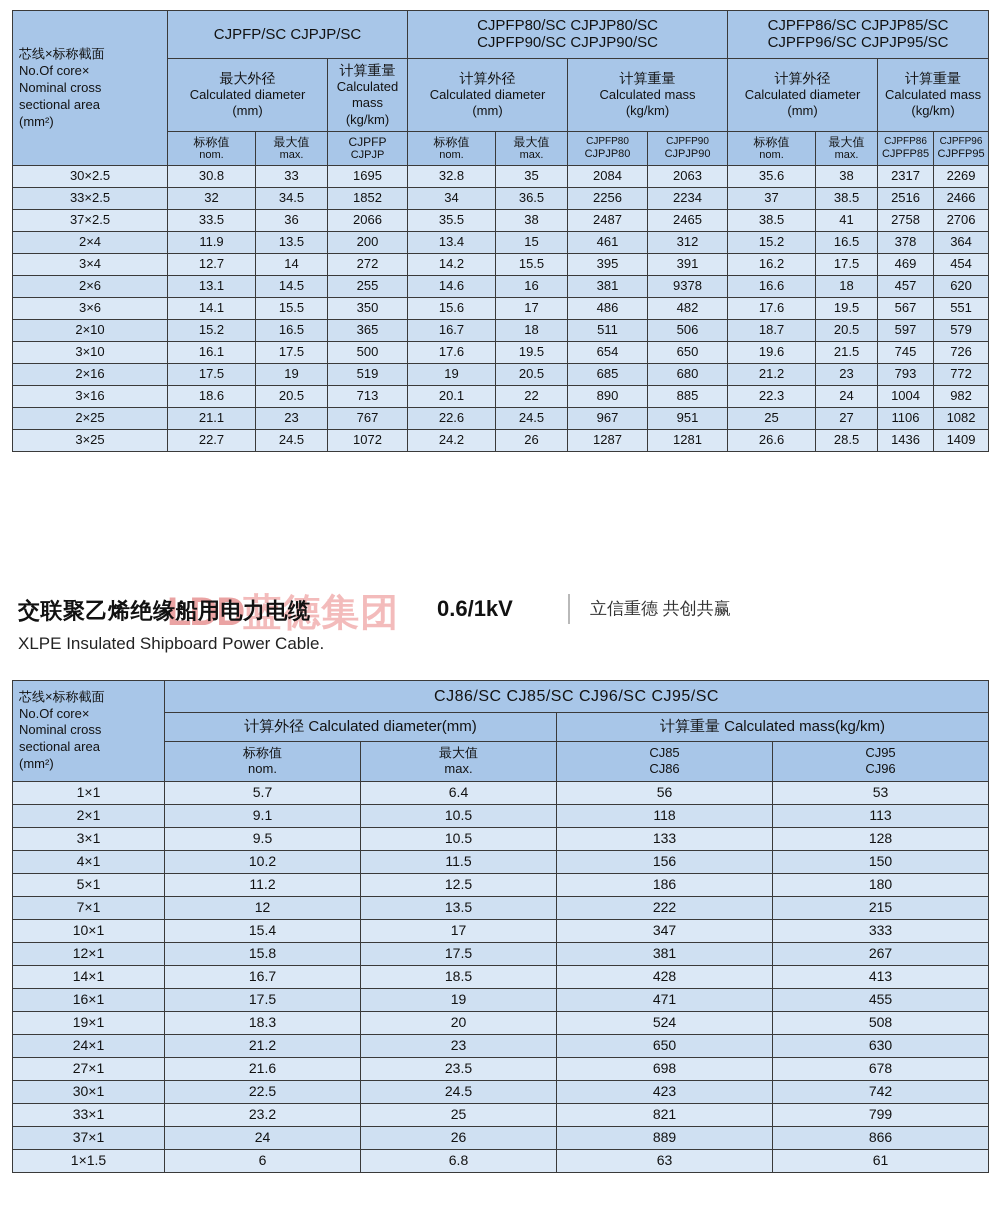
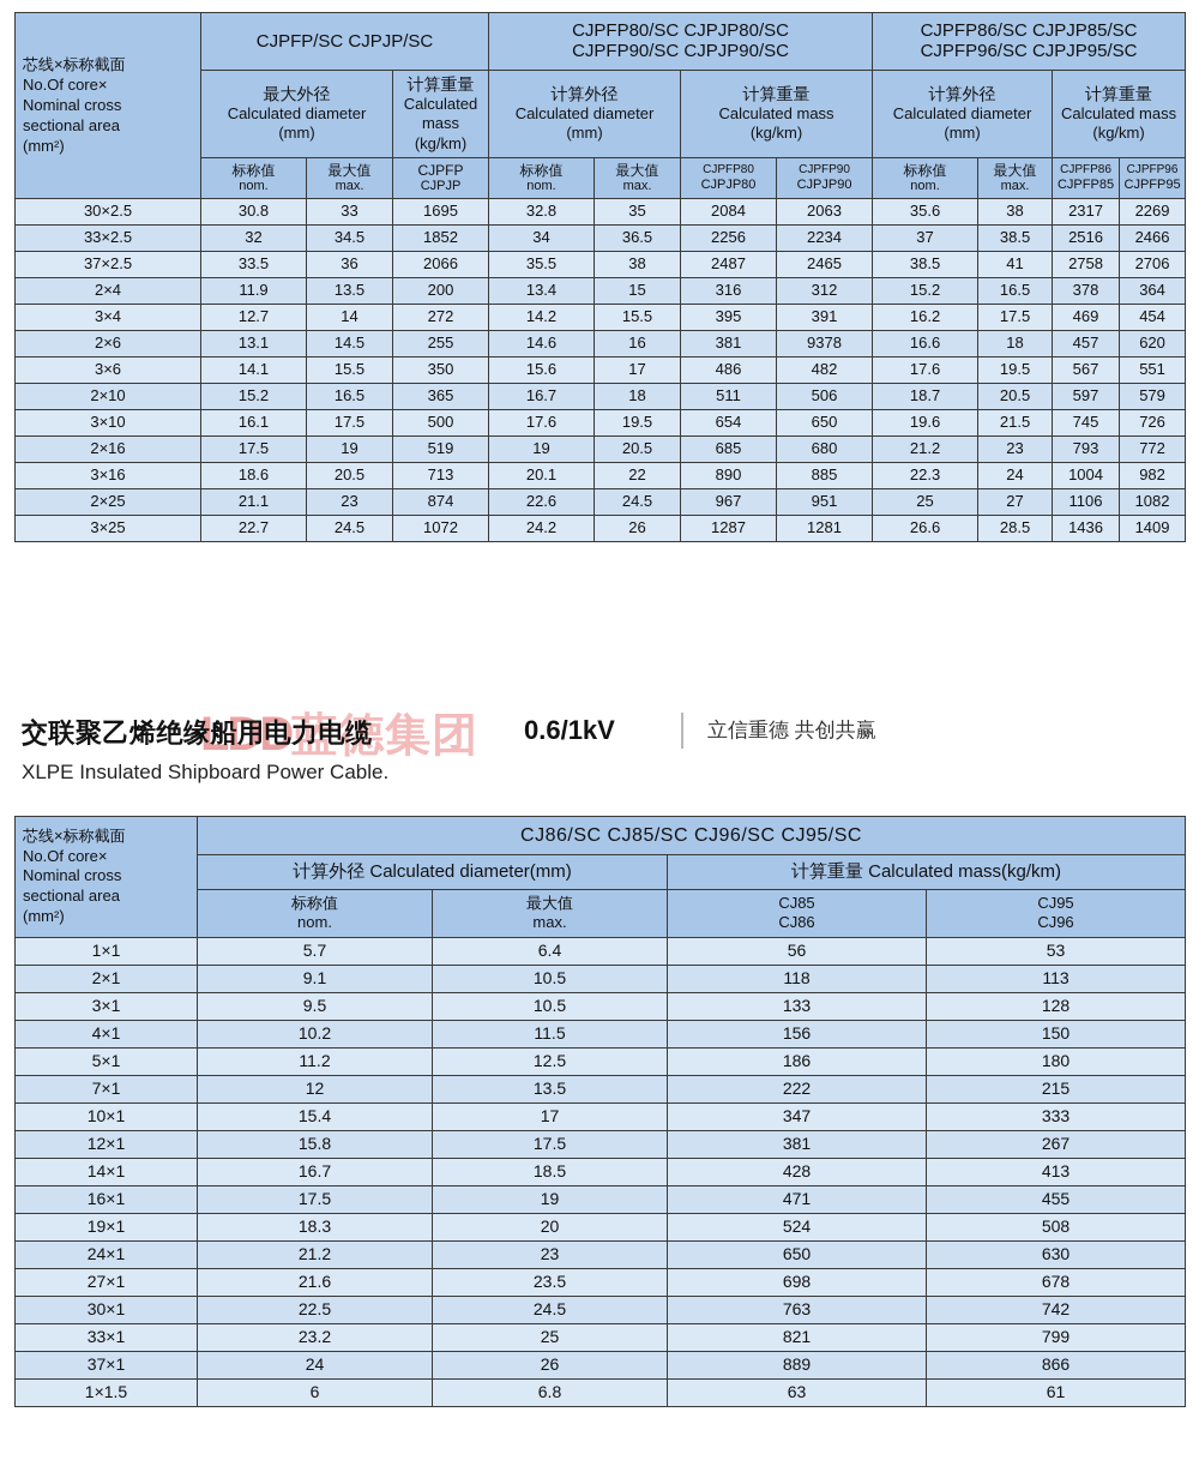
  芯线×标称截面 No.Of core× Nominal cross sectional area (mm²)	CJPFP/SC CJPJP/SC	CJPFP80/SC CJPJP80/SC CJPFP90/SC CJPJP90/SC	CJPFP86/SC CJPJP85/SC CJPFP96/SC CJPJP95/SC
  最大外径 Calculated diameter (mm)	计算重量 Calculated mass (kg/km)	计算外径 Calculated diameter (mm)	计算重量 Calculated mass (kg/km)	计算外径 Calculated diameter (mm)	计算重量 Calculated mass (kg/km)
  标称值 nom.	最大值 max.	CJPFP CJPJP	标称值 nom.	最大值 max.	CJPFP80 CJPJP80	CJPFP90 CJPJP90	标称值 nom.	最大值 max.	CJPFP86 CJPFP85	CJPFP96 CJPFP95
  30×2.5	30.8	33	1695	32.8	35	2084	2063	35.6	38	2317	2269
  33×2.5	32	34.5	1852	34	36.5	2256	2234	37	38.5	2516	2466
  37×2.5	33.5	36	2066	35.5	38	2487	2465	38.5	41	2758	2706
- 2×4	11.9	13.5	200	13.4	15	461	312	15.2	16.5	378	364
+ 2×4	11.9	13.5	200	13.4	15	316	312	15.2	16.5	378	364
  3×4	12.7	14	272	14.2	15.5	395	391	16.2	17.5	469	454
  2×6	13.1	14.5	255	14.6	16	381	9378	16.6	18	457	620
  3×6	14.1	15.5	350	15.6	17	486	482	17.6	19.5	567	551
  2×10	15.2	16.5	365	16.7	18	511	506	18.7	20.5	597	579
  3×10	16.1	17.5	500	17.6	19.5	654	650	19.6	21.5	745	726
  2×16	17.5	19	519	19	20.5	685	680	21.2	23	793	772
  3×16	18.6	20.5	713	20.1	22	890	885	22.3	24	1004	982
- 2×25	21.1	23	767	22.6	24.5	967	951	25	27	1106	1082
+ 2×25	21.1	23	874	22.6	24.5	967	951	25	27	1106	1082
  3×25	22.7	24.5	1072	24.2	26	1287	1281	26.6	28.5	1436	1409
  LDD蓝德集团
  交联聚乙烯绝缘船用电力电缆
  0.6/1kV
  立信重德 共创共赢
  XLPE Insulated Shipboard Power Cable.
  芯线×标称截面 No.Of core× Nominal cross sectional area (mm²)	CJ86/SC CJ85/SC CJ96/SC CJ95/SC
  计算外径 Calculated diameter(mm)	计算重量 Calculated mass(kg/km)
  标称值 nom.	最大值 max.	CJ85 CJ86	CJ95 CJ96
  1×1	5.7	6.4	56	53
  2×1	9.1	10.5	118	113
  3×1	9.5	10.5	133	128
  4×1	10.2	11.5	156	150
  5×1	11.2	12.5	186	180
  7×1	12	13.5	222	215
  10×1	15.4	17	347	333
  12×1	15.8	17.5	381	267
  14×1	16.7	18.5	428	413
  16×1	17.5	19	471	455
  19×1	18.3	20	524	508
  24×1	21.2	23	650	630
  27×1	21.6	23.5	698	678
- 30×1	22.5	24.5	423	742
+ 30×1	22.5	24.5	763	742
  33×1	23.2	25	821	799
  37×1	24	26	889	866
  1×1.5	6	6.8	63	61
